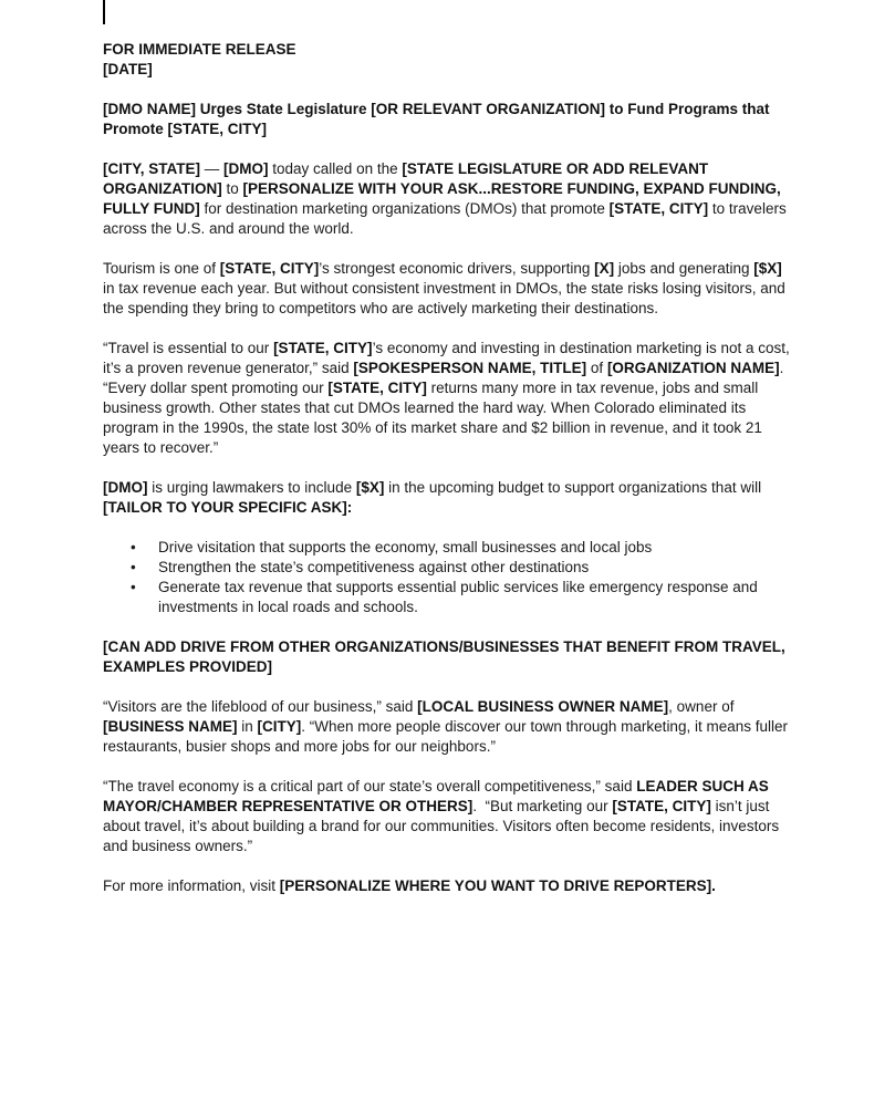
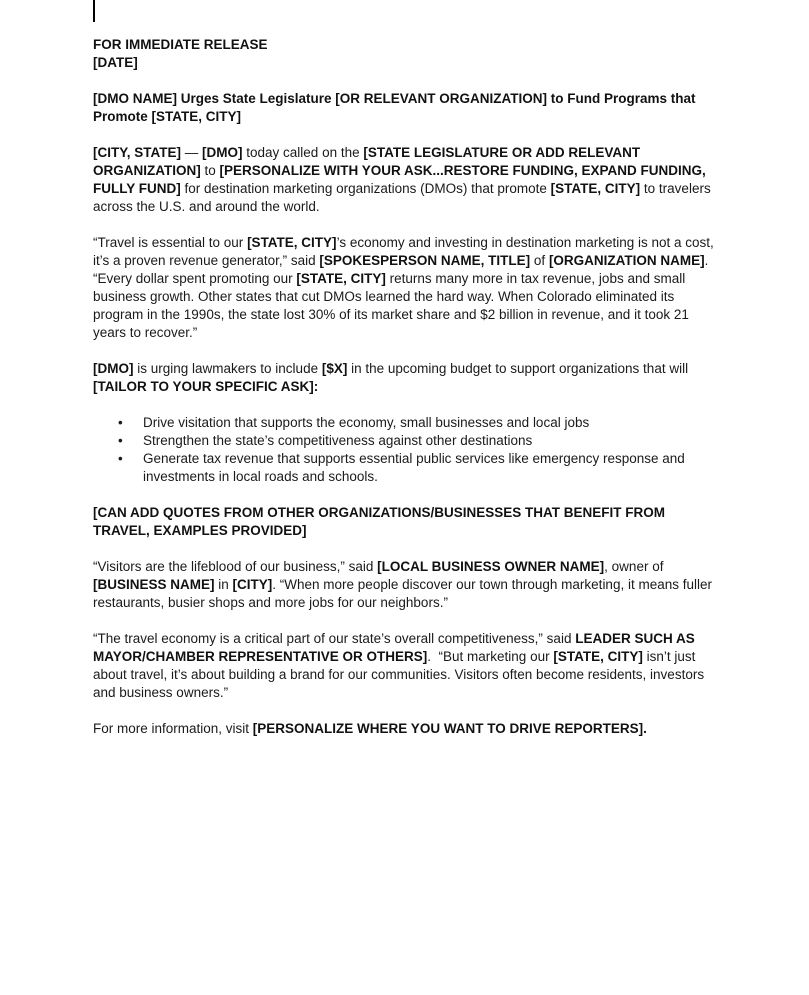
  FOR IMMEDIATE RELEASE
  [DATE]
  [DMO NAME] Urges State Legislature [OR RELEVANT ORGANIZATION] to Fund Programs that Promote [STATE, CITY]
  [CITY, STATE] — [DMO] today called on the [STATE LEGISLATURE OR ADD RELEVANT ORGANIZATION] to [PERSONALIZE WITH YOUR ASK...RESTORE FUNDING, EXPAND FUNDING, FULLY FUND] for destination marketing organizations (DMOs) that promote [STATE, CITY] to travelers across the U.S. and around the world.
- Tourism is one of [STATE, CITY]’s strongest economic drivers, supporting [X] jobs and generating [$X] in tax revenue each year. But without consistent investment in DMOs, the state risks losing visitors, and the spending they bring to competitors who are actively marketing their destinations.
  “Travel is essential to our [STATE, CITY]’s economy and investing in destination marketing is not a cost, it’s a proven revenue generator,” said [SPOKESPERSON NAME, TITLE] of [ORGANIZATION NAME]. “Every dollar spent promoting our [STATE, CITY] returns many more in tax revenue, jobs and small business growth. Other states that cut DMOs learned the hard way. When Colorado eliminated its program in the 1990s, the state lost 30% of its market share and $2 billion in revenue, and it took 21 years to recover.”
  [DMO] is urging lawmakers to include [$X] in the upcoming budget to support organizations that will [TAILOR TO YOUR SPECIFIC ASK]:
  Drive visitation that supports the economy, small businesses and local jobs
  Strengthen the state’s competitiveness against other destinations
  Generate tax revenue that supports essential public services like emergency response and investments in local roads and schools.
- [CAN ADD DRIVE FROM OTHER ORGANIZATIONS/BUSINESSES THAT BENEFIT FROM TRAVEL, EXAMPLES PROVIDED]
+ [CAN ADD QUOTES FROM OTHER ORGANIZATIONS/BUSINESSES THAT BENEFIT FROM TRAVEL, EXAMPLES PROVIDED]
  “Visitors are the lifeblood of our business,” said [LOCAL BUSINESS OWNER NAME], owner of [BUSINESS NAME] in [CITY]. “When more people discover our town through marketing, it means fuller restaurants, busier shops and more jobs for our neighbors.”
  “The travel economy is a critical part of our state’s overall competitiveness,” said LEADER SUCH AS MAYOR/CHAMBER REPRESENTATIVE OR OTHERS]. “But marketing our [STATE, CITY] isn’t just about travel, it’s about building a brand for our communities. Visitors often become residents, investors and business owners.”
  For more information, visit [PERSONALIZE WHERE YOU WANT TO DRIVE REPORTERS].
